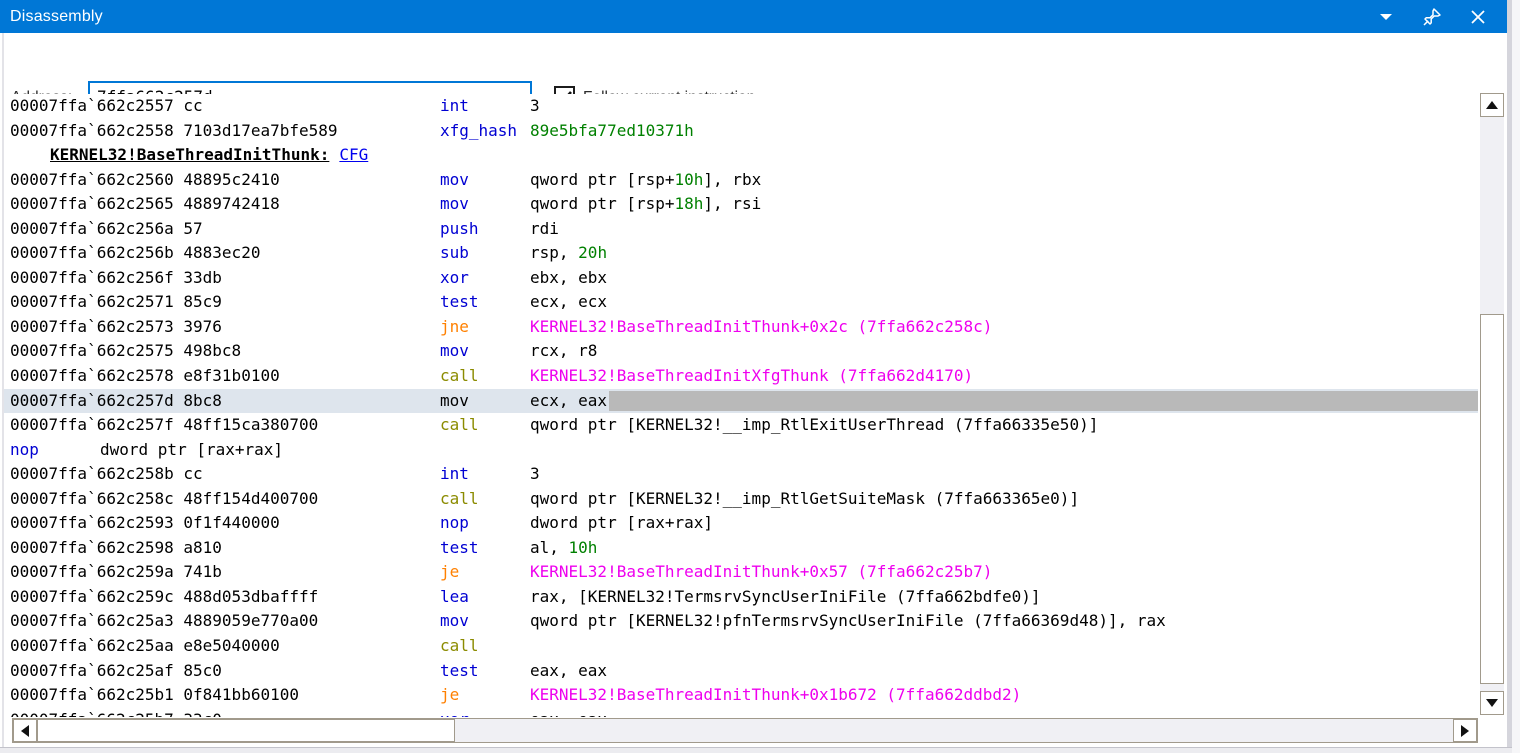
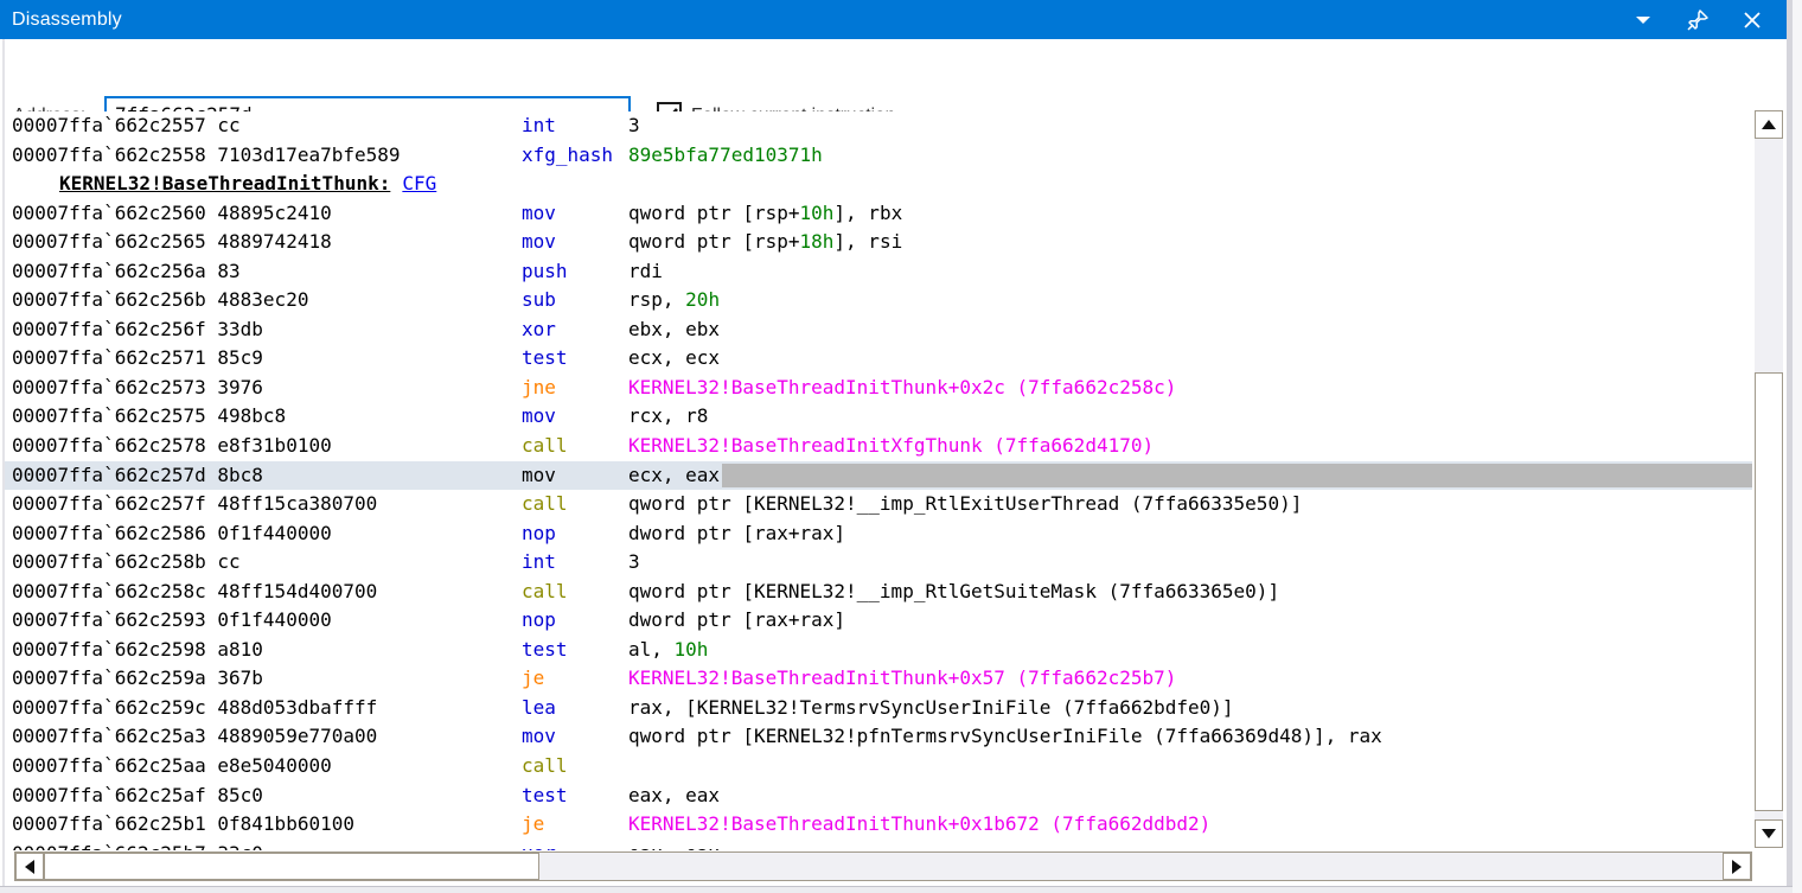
  Disassembly
  00007ffa`662c2557 cc
  int
  3
  00007ffa`662c2558 7103d17ea7bfe589
  xfg_hash
  89e5bfa77ed10371h
  KERNEL32!BaseThreadInitThunk:
  CFG
  00007ffa`662c2560 48895c2410
  mov
  qword ptr [rsp+10h], rbx
  00007ffa`662c2565 4889742418
  mov
  qword ptr [rsp+18h], rsi
- 00007ffa`662c256a 57
+ 00007ffa`662c256a 83
  push
  rdi
  00007ffa`662c256b 4883ec20
  sub
  rsp, 20h
  00007ffa`662c256f 33db
  xor
  ebx, ebx
  00007ffa`662c2571 85c9
  test
  ecx, ecx
  00007ffa`662c2573 3976
  jne
  KERNEL32!BaseThreadInitThunk+0x2c (7ffa662c258c)
  00007ffa`662c2575 498bc8
  mov
  rcx, r8
  00007ffa`662c2578 e8f31b0100
  call
  KERNEL32!BaseThreadInitXfgThunk (7ffa662d4170)
  00007ffa`662c257d 8bc8
  mov
  ecx, eax
  00007ffa`662c257f 48ff15ca380700
  call
  qword ptr [KERNEL32!__imp_RtlExitUserThread (7ffa66335e50)]
+ 00007ffa`662c2586 0f1f440000
  nop
  dword ptr [rax+rax]
  00007ffa`662c258b cc
  int
  3
  00007ffa`662c258c 48ff154d400700
  call
  qword ptr [KERNEL32!__imp_RtlGetSuiteMask (7ffa663365e0)]
  00007ffa`662c2593 0f1f440000
  nop
  dword ptr [rax+rax]
  00007ffa`662c2598 a810
  test
  al, 10h
- 00007ffa`662c259a 741b
+ 00007ffa`662c259a 367b
  je
  KERNEL32!BaseThreadInitThunk+0x57 (7ffa662c25b7)
  00007ffa`662c259c 488d053dbaffff
  lea
  rax, [KERNEL32!TermsrvSyncUserIniFile (7ffa662bdfe0)]
  00007ffa`662c25a3 4889059e770a00
  mov
  qword ptr [KERNEL32!pfnTermsrvSyncUserIniFile (7ffa66369d48)], rax
  00007ffa`662c25aa e8e5040000
  call
  00007ffa`662c25af 85c0
  test
  eax, eax
  00007ffa`662c25b1 0f841bb60100
  je
  KERNEL32!BaseThreadInitThunk+0x1b672 (7ffa662ddbd2)
